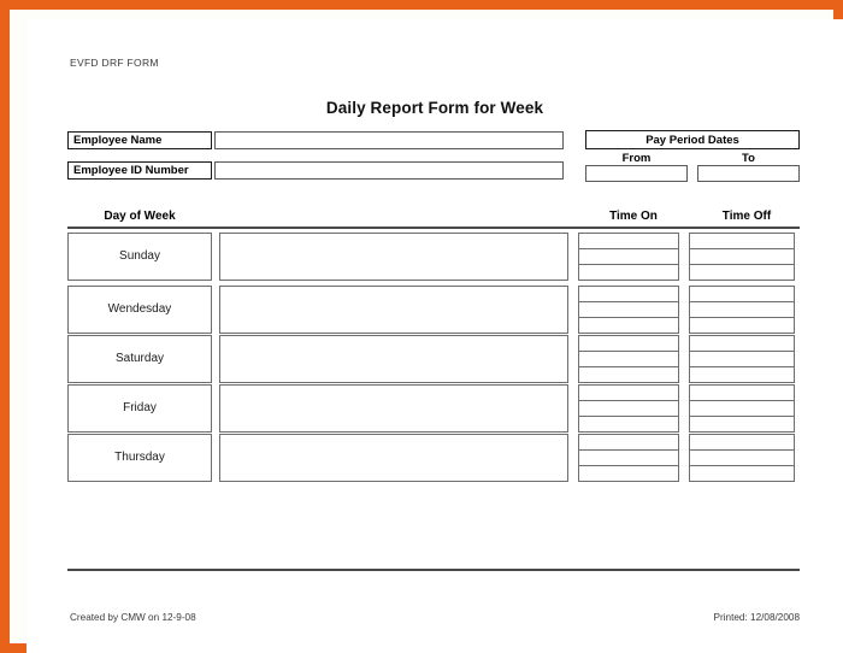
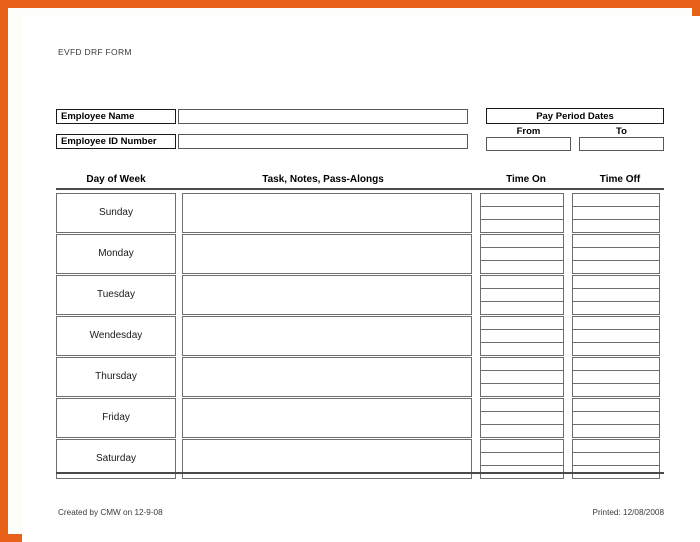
  EVFD DRF FORM
- Daily Report Form for Week
  Employee Name
  Employee ID Number
  Pay Period Dates
  From
  To
  Day of Week
+ Task, Notes, Pass-Alongs
  Time On
  Time Off
  Sunday
+ Monday
+ Tuesday
  Wendesday
- Saturday
+ Thursday
  Friday
- Thursday
+ Saturday
  Created by CMW on 12-9-08
  Printed: 12/08/2008
